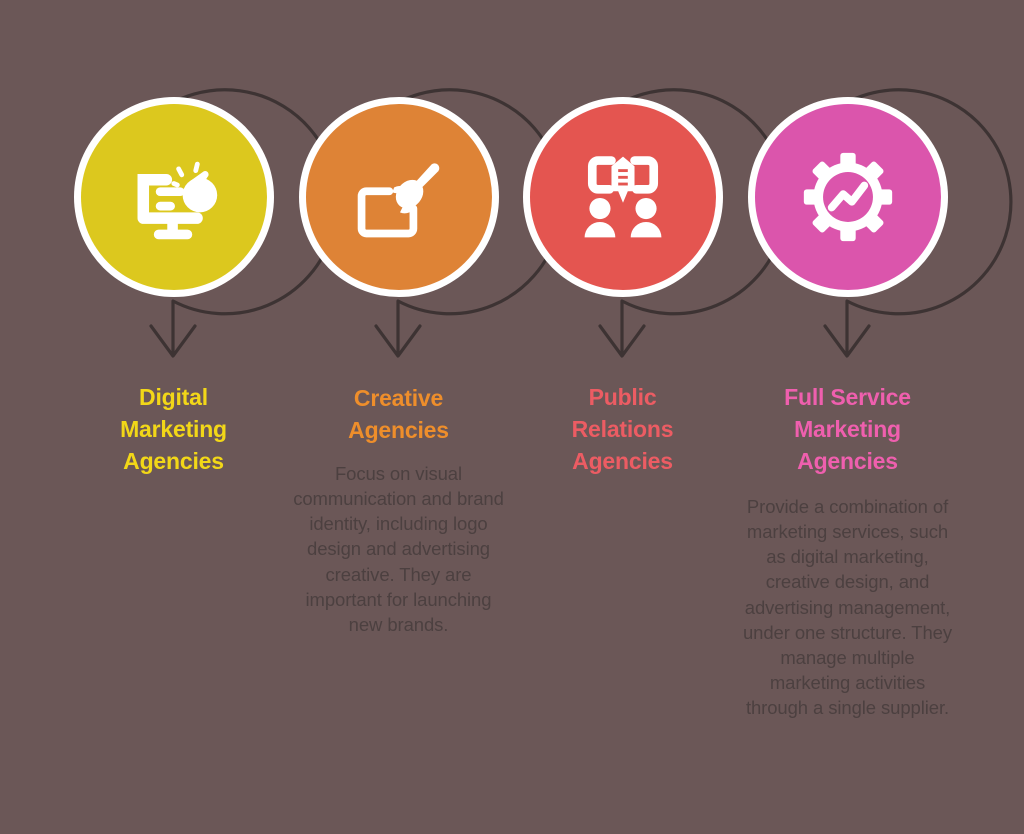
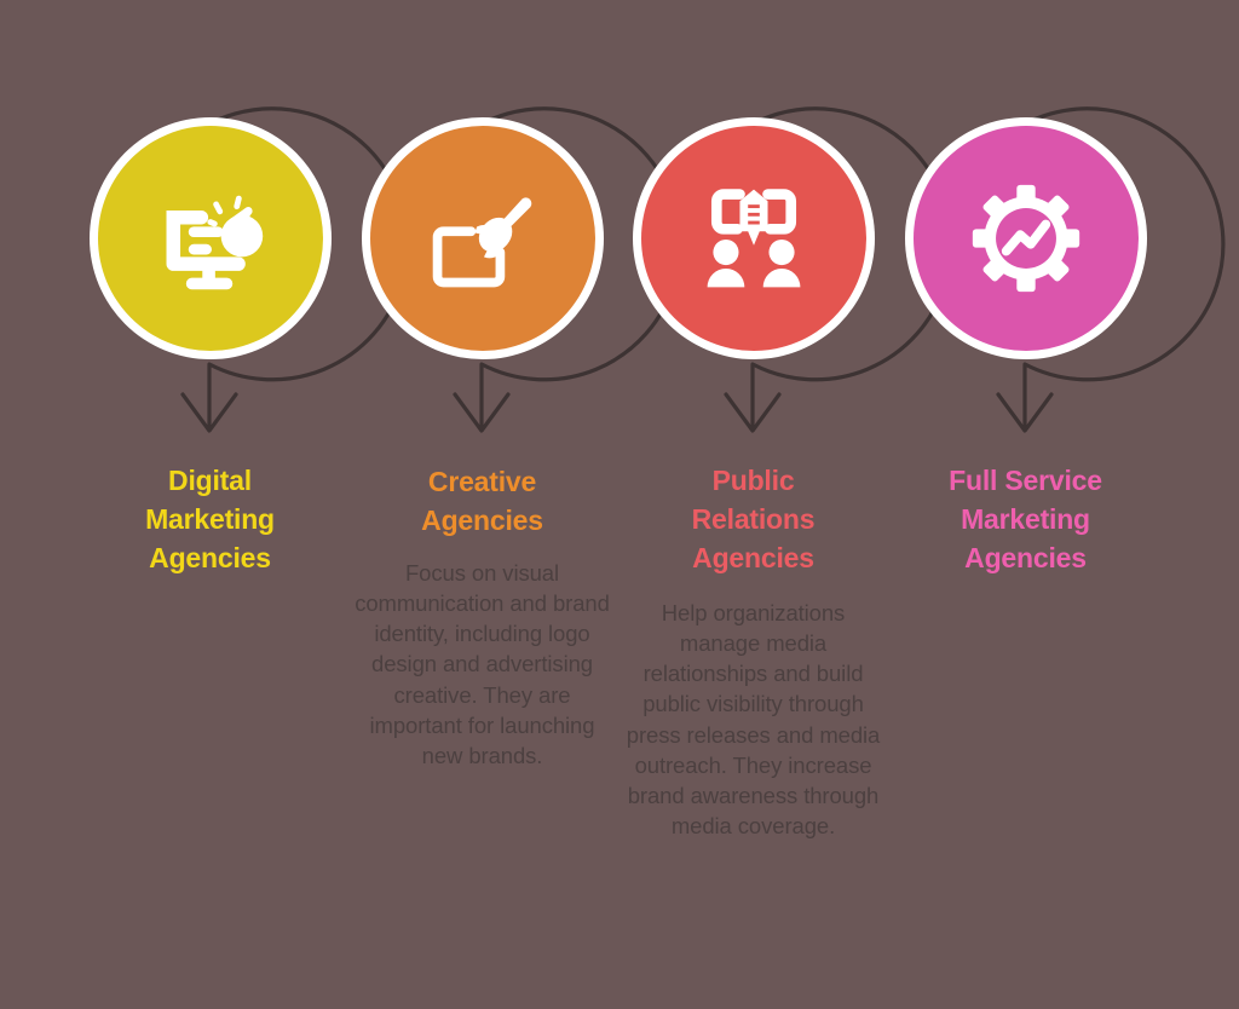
  Digital
  Marketing
  Agencies
  Creative
  Agencies
  Focus on visual communication and brand identity, including logo design and advertising creative. They are important for launching new brands.
  Public
  Relations
  Agencies
+ Help organizations manage media relationships and build public visibility through press releases and media outreach. They increase brand awareness through media coverage.
  Full Service
  Marketing
  Agencies
- Provide a combination of marketing services, such as digital marketing, creative design, and advertising management, under one structure. They manage multiple marketing activities through a single supplier.
